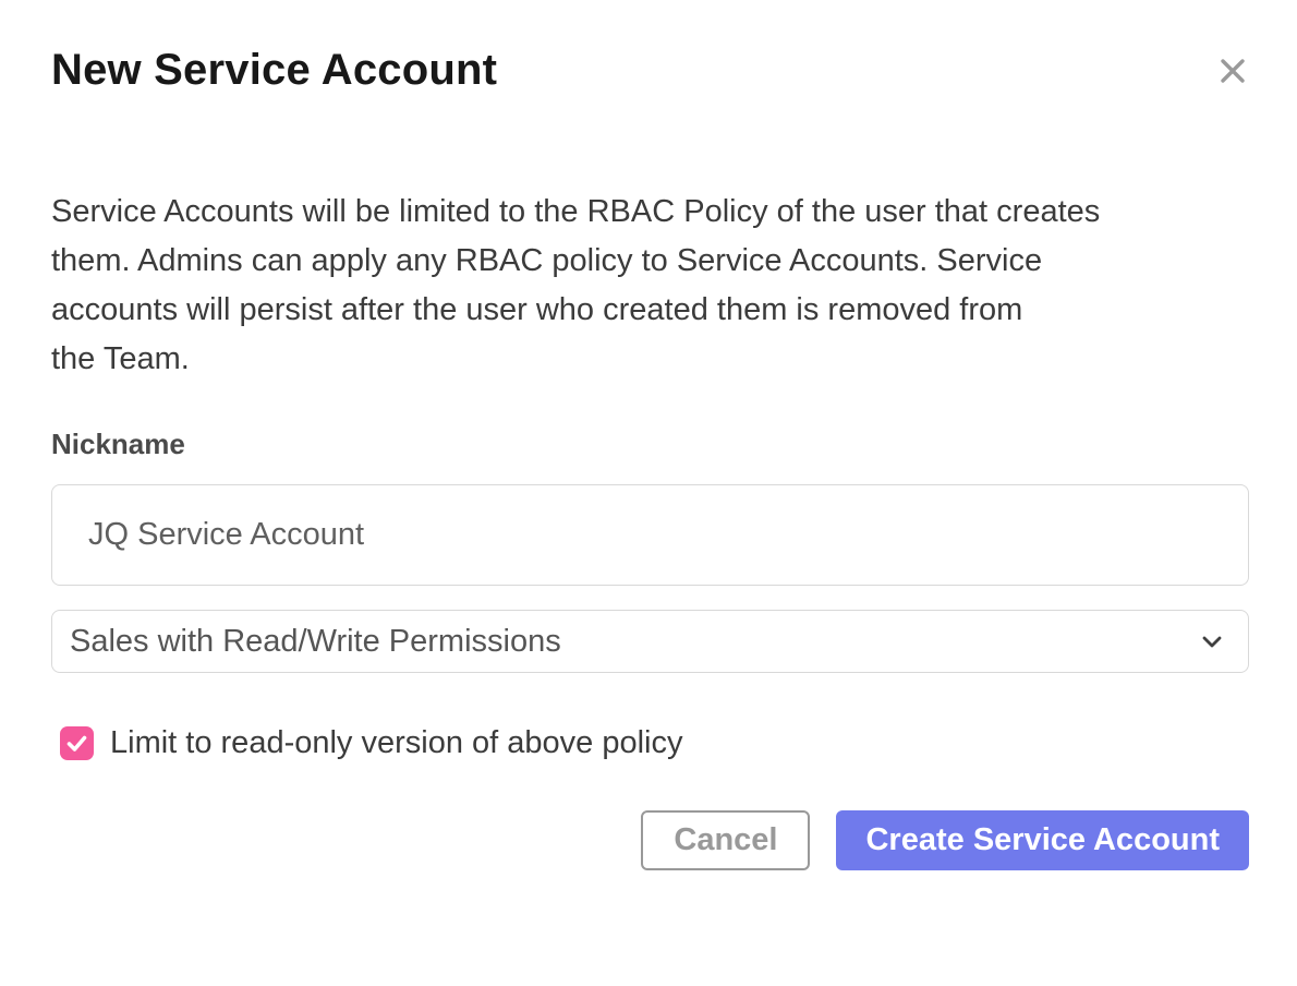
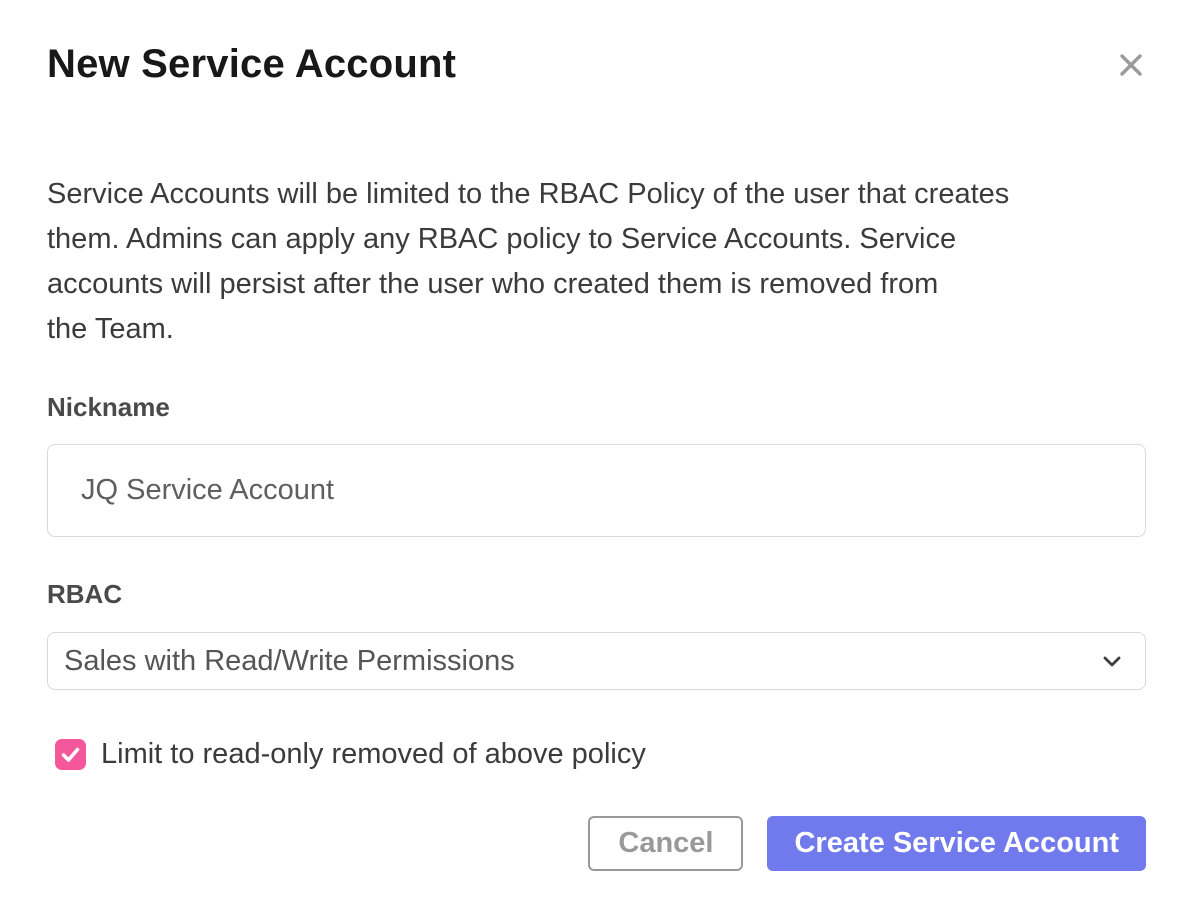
  New Service Account
  Service Accounts will be limited to the RBAC Policy of the user that creates
  them. Admins can apply any RBAC policy to Service Accounts. Service
  accounts will persist after the user who created them is removed from
  the Team.
  Nickname
  JQ Service Account
+ RBAC
  Sales with Read/Write Permissions
- Limit to read-only version of above policy
+ Limit to read-only removed of above policy
  Cancel
  Create Service Account
